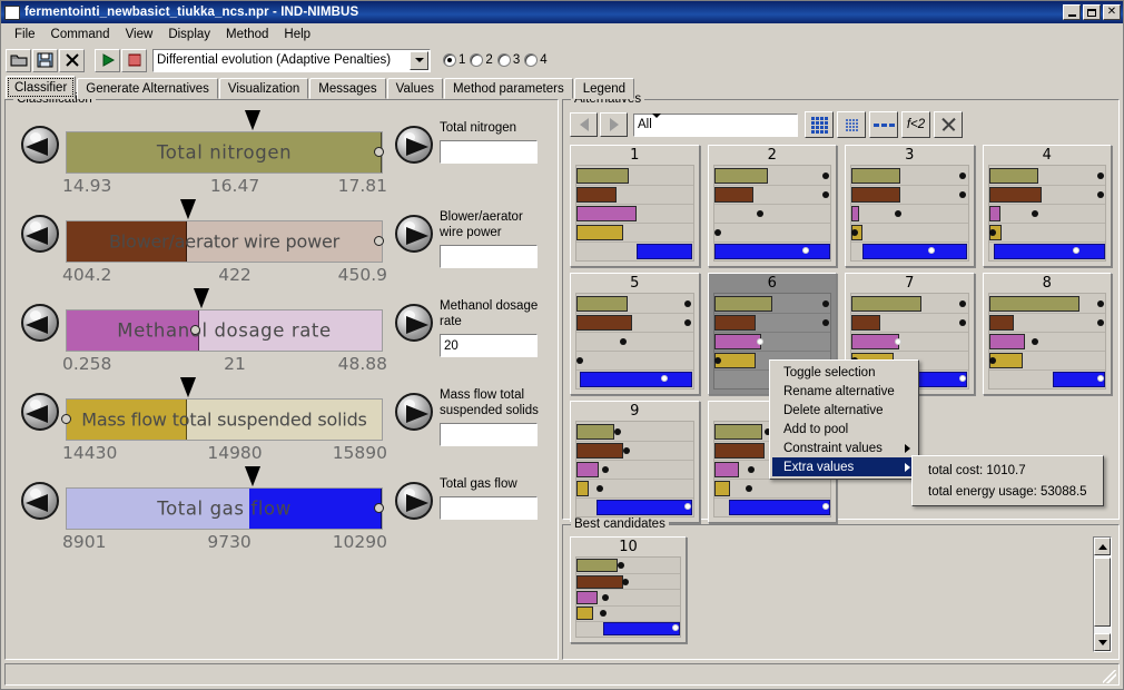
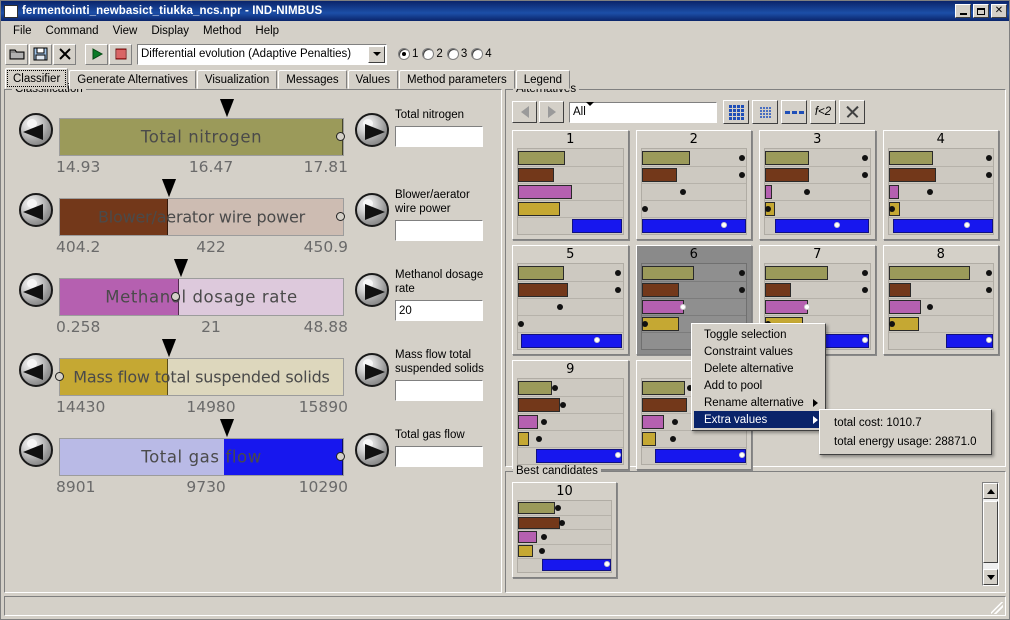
  fermentointi_newbasict_tiukka_ncs.npr - IND-NIMBUS
  ✕
  File
  Command
  View
  Display
  Method
  Help
  Differential evolution (Adaptive Penalties)
  1
  2
  3
  4
  Classifier
  Generate Alternatives
  Visualization
  Messages
  Values
  Method parameters
  Legend
  Classification
  Total nitrogen
  14.93
  16.47
  17.81
  Total nitrogen
  Blower/aerator wire power
  404.2
  422
  450.9
  Blower/aerator wire power
  Methanl dosage rate
  0.258
  21
  48.88
  Methanol dosage rate
  20
  Mass flow total suspended solids
  14430
  14980
  15890
  Mass flow total suspended solids
  Total gas flow
  8901
  9730
  10290
  Total gas flow
  Alternatives
  All
  f<2
  1
  2
  3
  4
  5
  6
  7
  8
  9
  Best candidates
  10
  Toggle selection
- Rename alternative
+ Constraint values
  Delete alternative
  Add to pool
- Constraint values
+ Rename alternative
  Extra values
  total cost: 1010.7
- total energy usage: 53088.5
+ total energy usage: 28871.0
